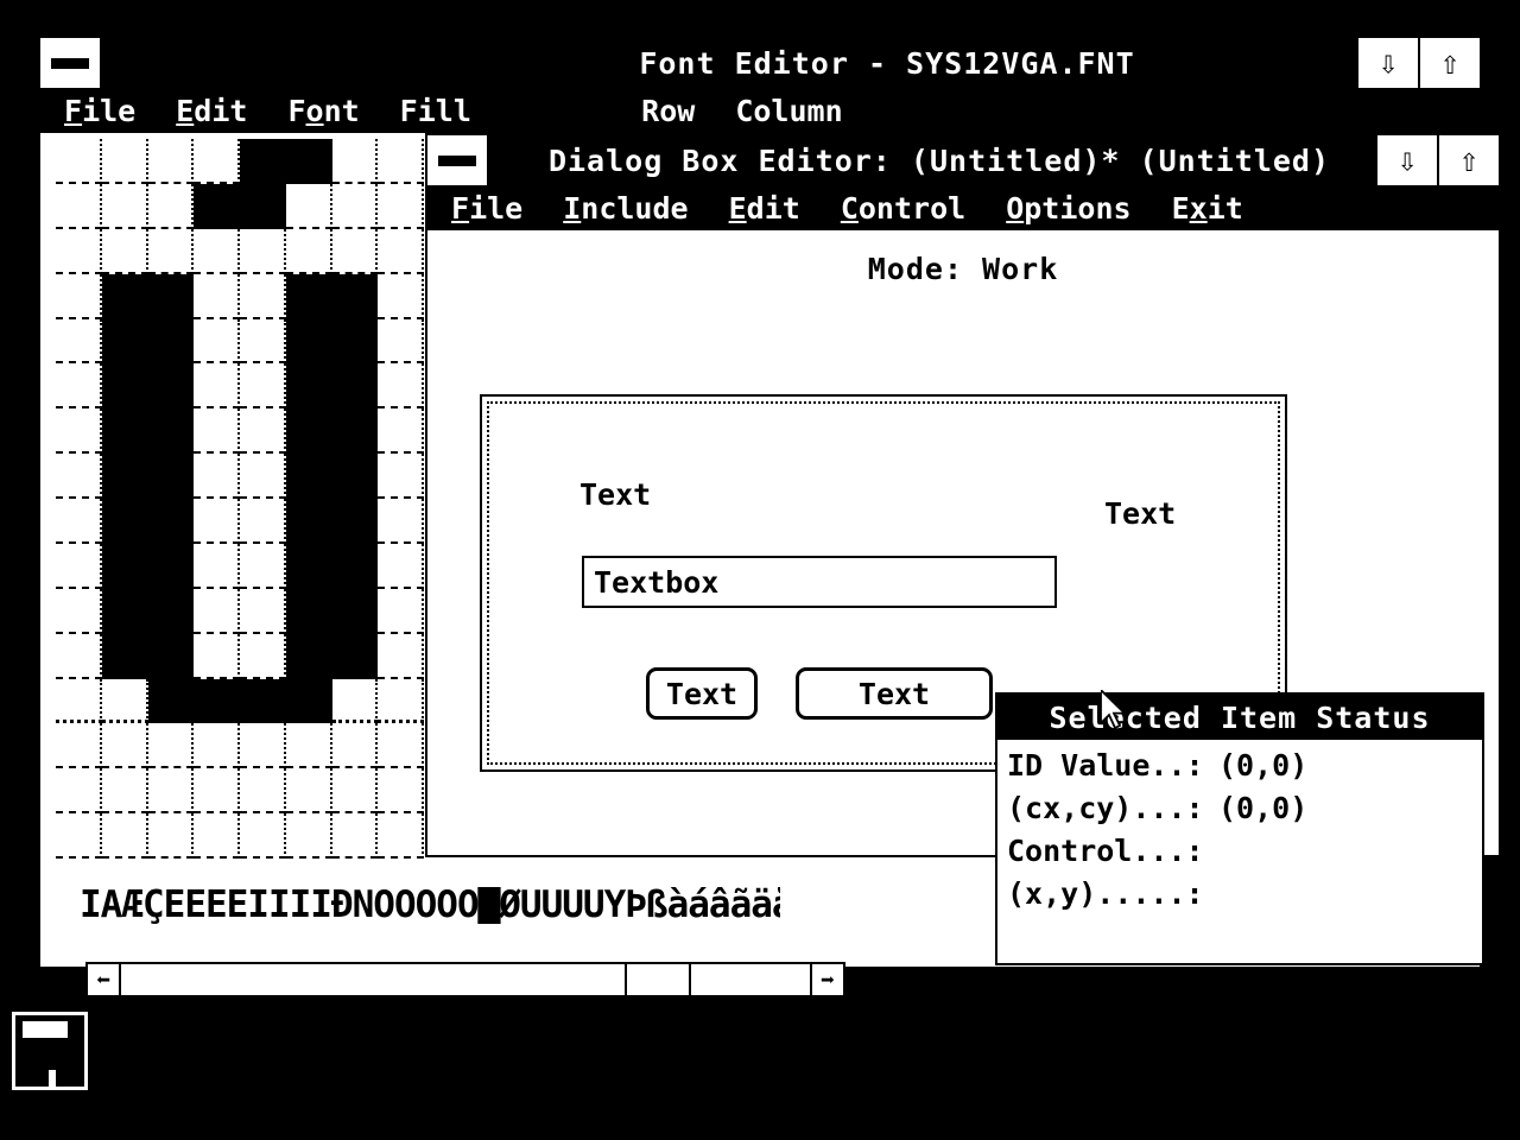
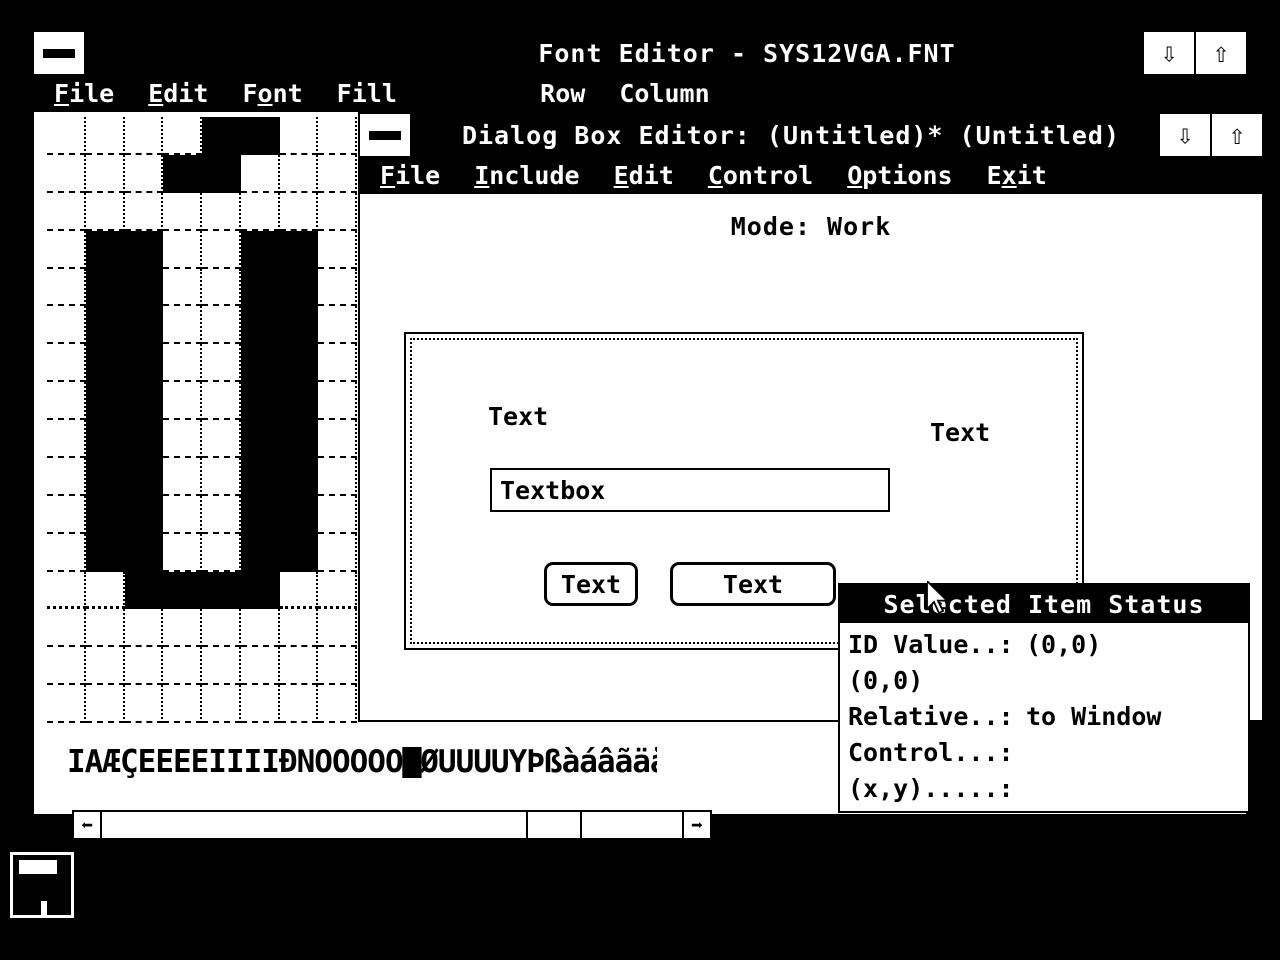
  Font Editor - SYS12VGA.FNT
  ⇩
  ⇧
  File
  Edit
  Font
  Fill
  Row
  Column
  ÌAÆÇÈÉÊËÌÍÎÏÐÑÒÓÔÕÖ█ØÙÚÛÜÝÞßàáâãä
  ⬅
  ➡
  Dialog Box Editor: (Untitled)* (Untitled)
  ⇩
  ⇧
  File
  Include
  Edit
  Control
  Options
  Exit
  Mode: Work
  Text
  Text
  Textbox
  Text
  Text
  Selcted Item Status
  ID Value..:
  (0,0)
- (cx,cy)...:
  (0,0)
+ Relative..:
+ to Window
  Control...:
  (x,y).....:
